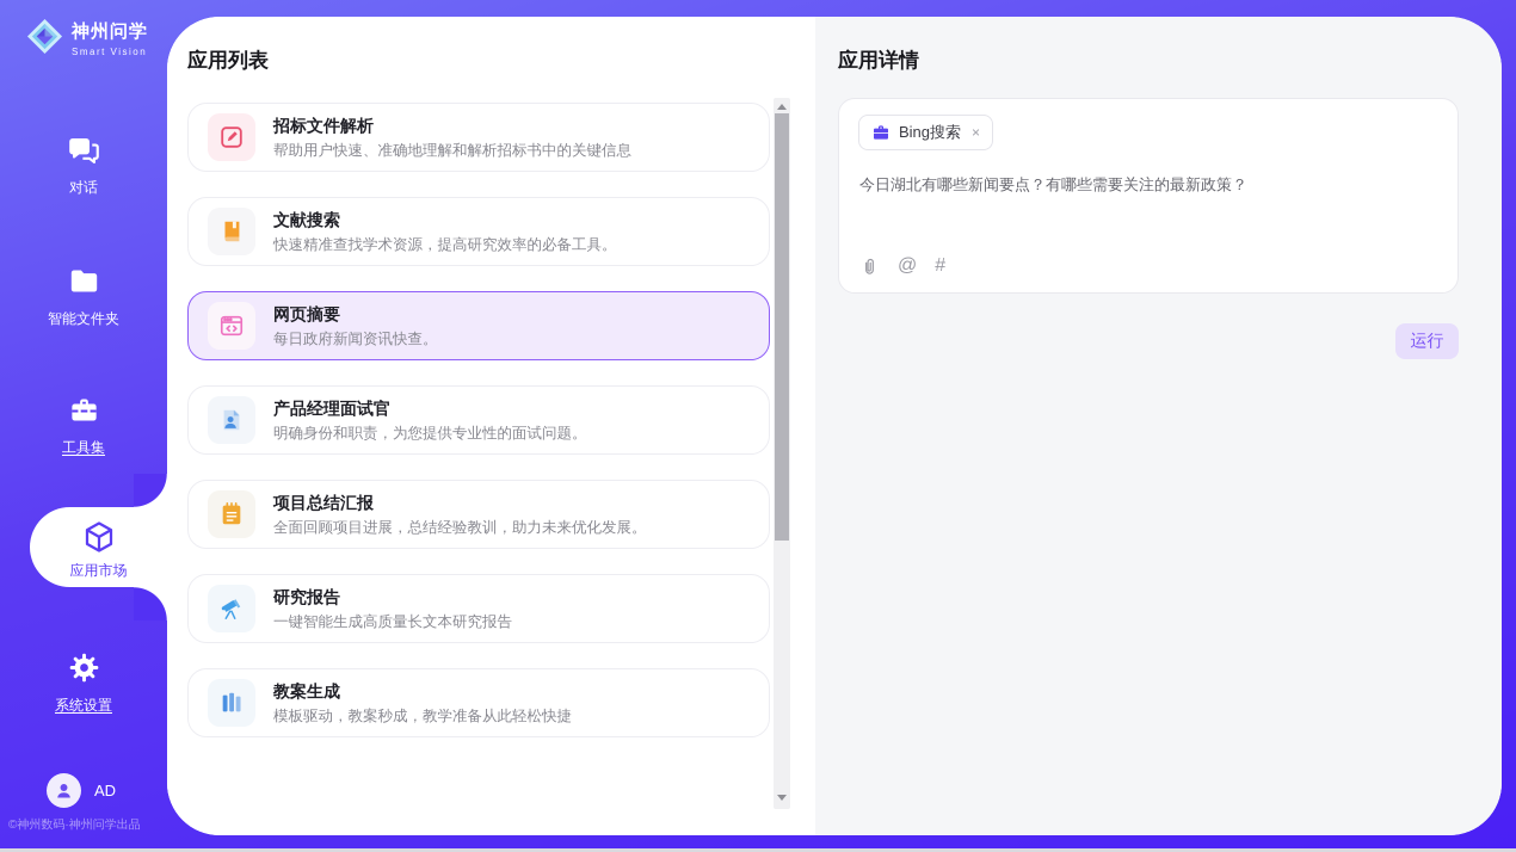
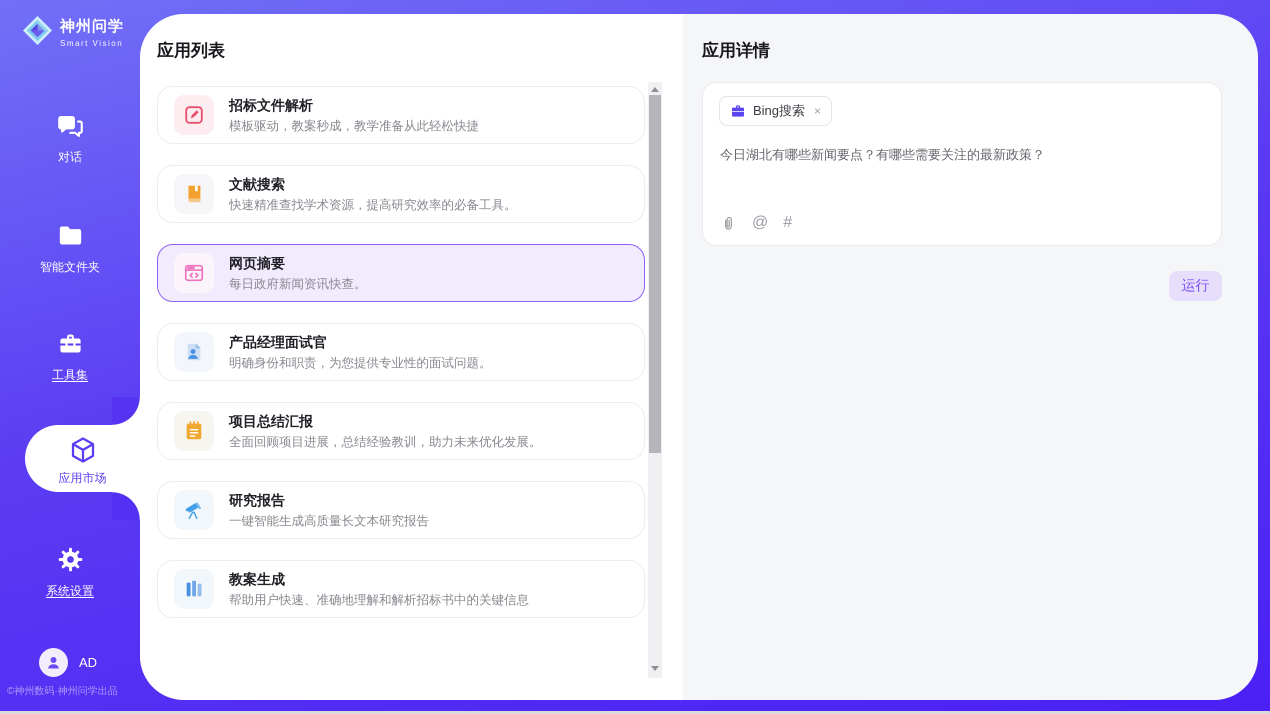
  神州问学
  Smart Vision
  对话
  智能文件夹
  工具集
  应用市场
  系统设置
  AD
  ©神州数码·神州问学出品
  应用列表
  招标文件解析
- 帮助用户快速、准确地理解和解析招标书中的关键信息
+ 模板驱动，教案秒成，教学准备从此轻松快捷
  文献搜索
  快速精准查找学术资源，提高研究效率的必备工具。
  网页摘要
  每日政府新闻资讯快查。
  产品经理面试官
  明确身份和职责，为您提供专业性的面试问题。
  项目总结汇报
  全面回顾项目进展，总结经验教训，助力未来优化发展。
  研究报告
  一键智能生成高质量长文本研究报告
  教案生成
- 模板驱动，教案秒成，教学准备从此轻松快捷
+ 帮助用户快速、准确地理解和解析招标书中的关键信息
  应用详情
  Bing搜索
  ×
  今日湖北有哪些新闻要点？有哪些需要关注的最新政策？
  @
  #
  运行
